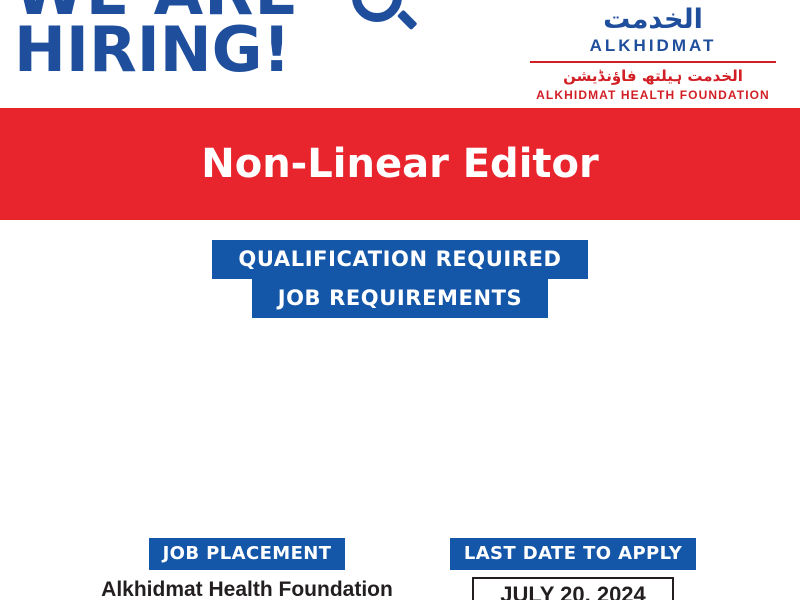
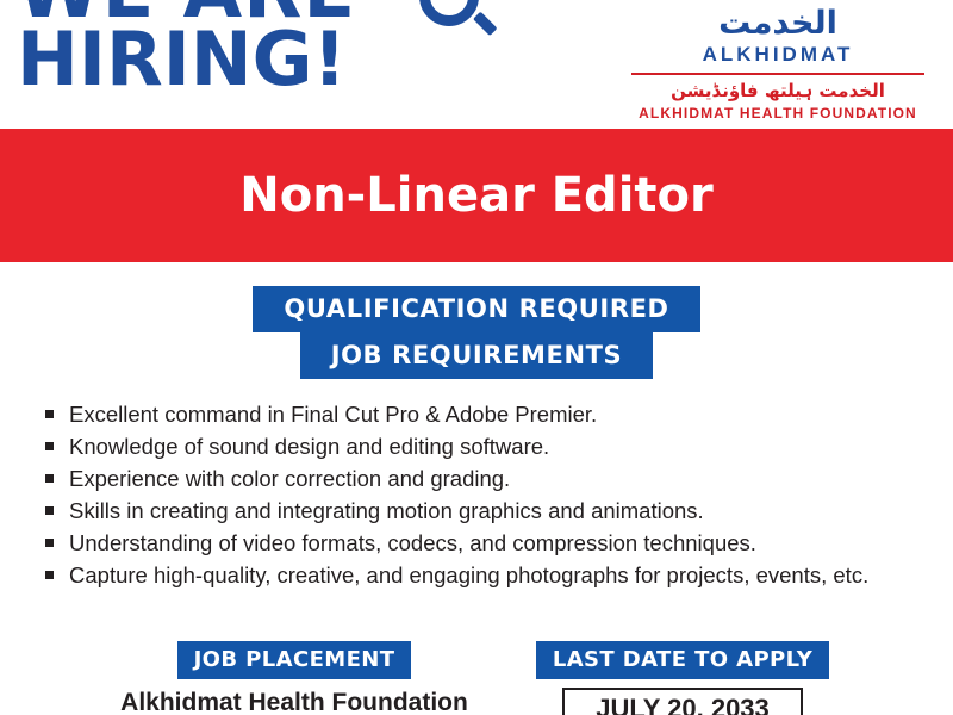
  HIRING!
  الخدمت
  ALKHIDMAT
  الخدمت ہیلتھ فاؤنڈیشن
  ALKHIDMAT HEALTH FOUNDATION
  Non-Linear Editor
  QUALIFICATION REQUIRED
  JOB REQUIREMENTS
+ Excellent command in Final Cut Pro & Adobe Premier.
+ Knowledge of sound design and editing software.
+ Experience with color correction and grading.
+ Skills in creating and integrating motion graphics and animations.
+ Understanding of video formats, codecs, and compression techniques.
+ Capture high-quality, creative, and engaging photographs for projects, events, etc.
  JOB PLACEMENT
  Alkhidmat Health Foundation
- LAST DATE TO APPLY JULY 20, 2024
+ LAST DATE TO APPLY JULY 20, 2033
